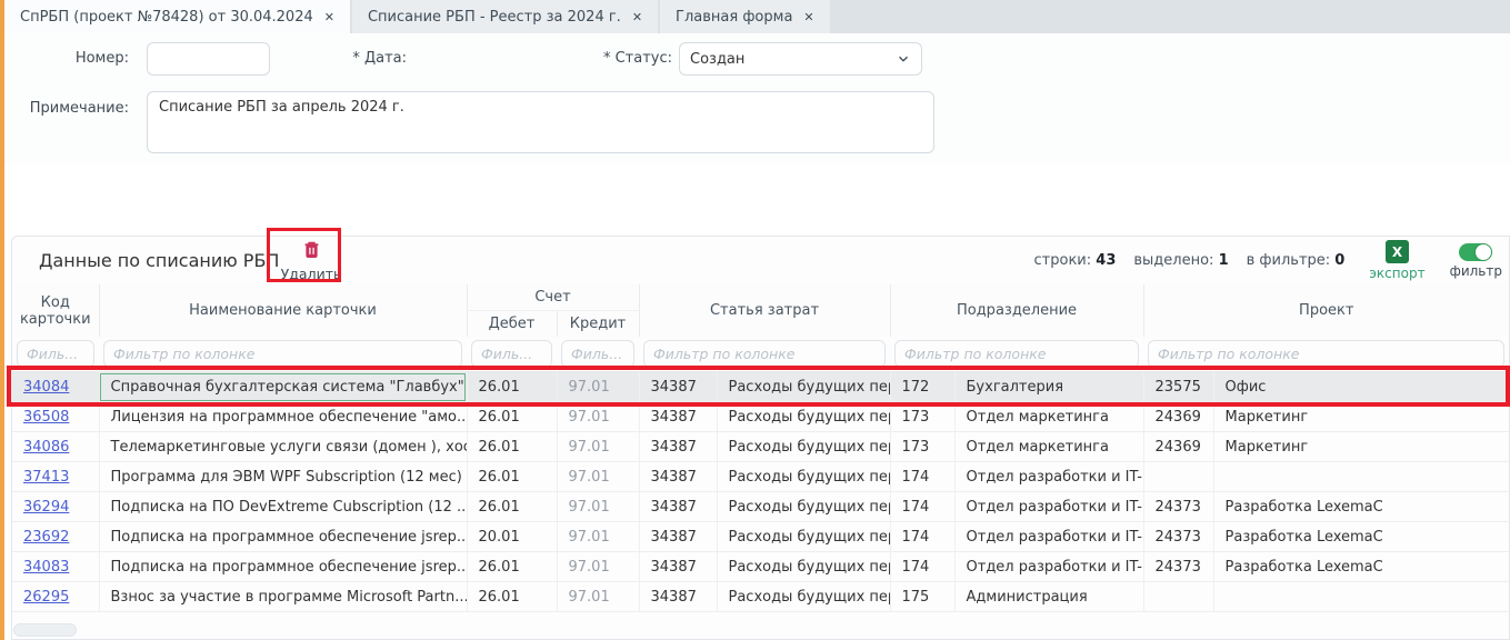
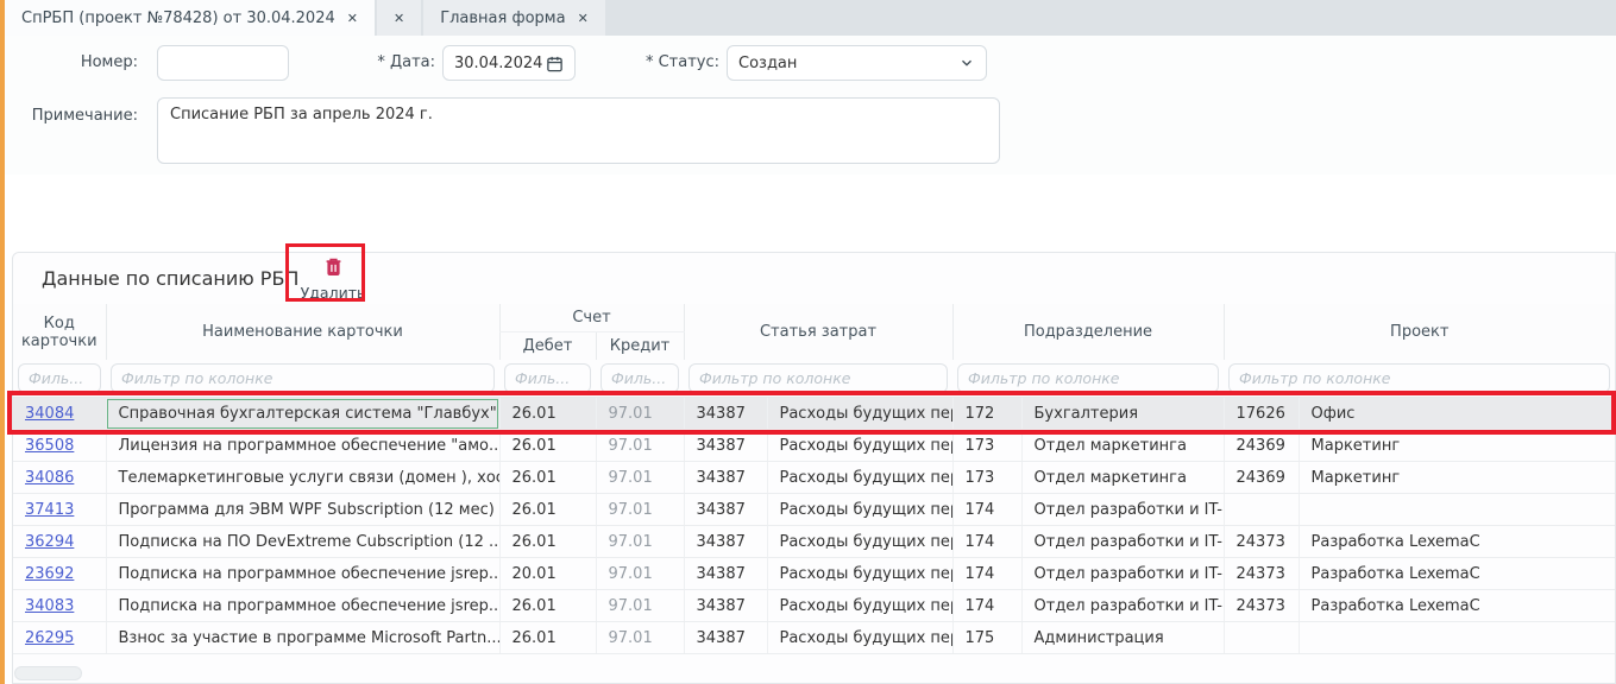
  СпРБП (проект №78428) от 30.04.2024
  ✕
- Списание РБП - Реестр за 2024 г.
  ✕
  Главная форма
  ✕
  Номер:
  * Дата:
+ 30.04.2024
  * Статус:
  Создан
  Примечание:
  Списание РБП за апрель 2024 г.
  Данные по списанию РБП
  Удалить
- строки: 43
- выделено: 1
- в фильтре: 0
- X
- экспорт
- фильтр
  Код карточки	Наименование карточки	Счет	Статья затрат	Подразделение	Проект
  Дебет	Кредит
  Филь...	Фильтр по колонке	Филь...	Филь...	Фильтр по колонке	Фильтр по колонке	Фильтр по колонке
- 34084	Справочная бухгалтерская система "Главбух"	26.01	97.01	34387	Расходы будущих пе	172	Бухгалтерия	23575	Офис
+ 34084	Справочная бухгалтерская система "Главбух"	26.01	97.01	34387	Расходы будущих пе	172	Бухгалтерия	17626	Офис
  36508	Лицензия на программное обеспечение "амо..	26.01	97.01	34387	Расходы будущих пе	173	Отдел маркетинга	24369	Маркетинг
  34086	Телемаркетинговые услуги связи (домен ), хо	26.01	97.01	34387	Расходы будущих пе	173	Отдел маркетинга	24369	Маркетинг
  37413	Программа для ЭВМ WPF Subscription (12 мес)	26.01	97.01	34387	Расходы будущих пе	174	Отдел разработки и IT-
  36294	Подписка на ПО DevExtreme Cubscription (12 ..	26.01	97.01	34387	Расходы будущих пе	174	Отдел разработки и IT-	24373	Разработка LexemaC
  23692	Подписка на программное обеспечение jsrep..	20.01	97.01	34387	Расходы будущих пе	174	Отдел разработки и IT-	24373	Разработка LexemaC
  34083	Подписка на программное обеспечение jsrep..	26.01	97.01	34387	Расходы будущих пе	174	Отдел разработки и IT-	24373	Разработка LexemaC
  26295	Взнос за участие в программе Microsoft Partn...	26.01	97.01	34387	Расходы будущих пе	175	Администрация
